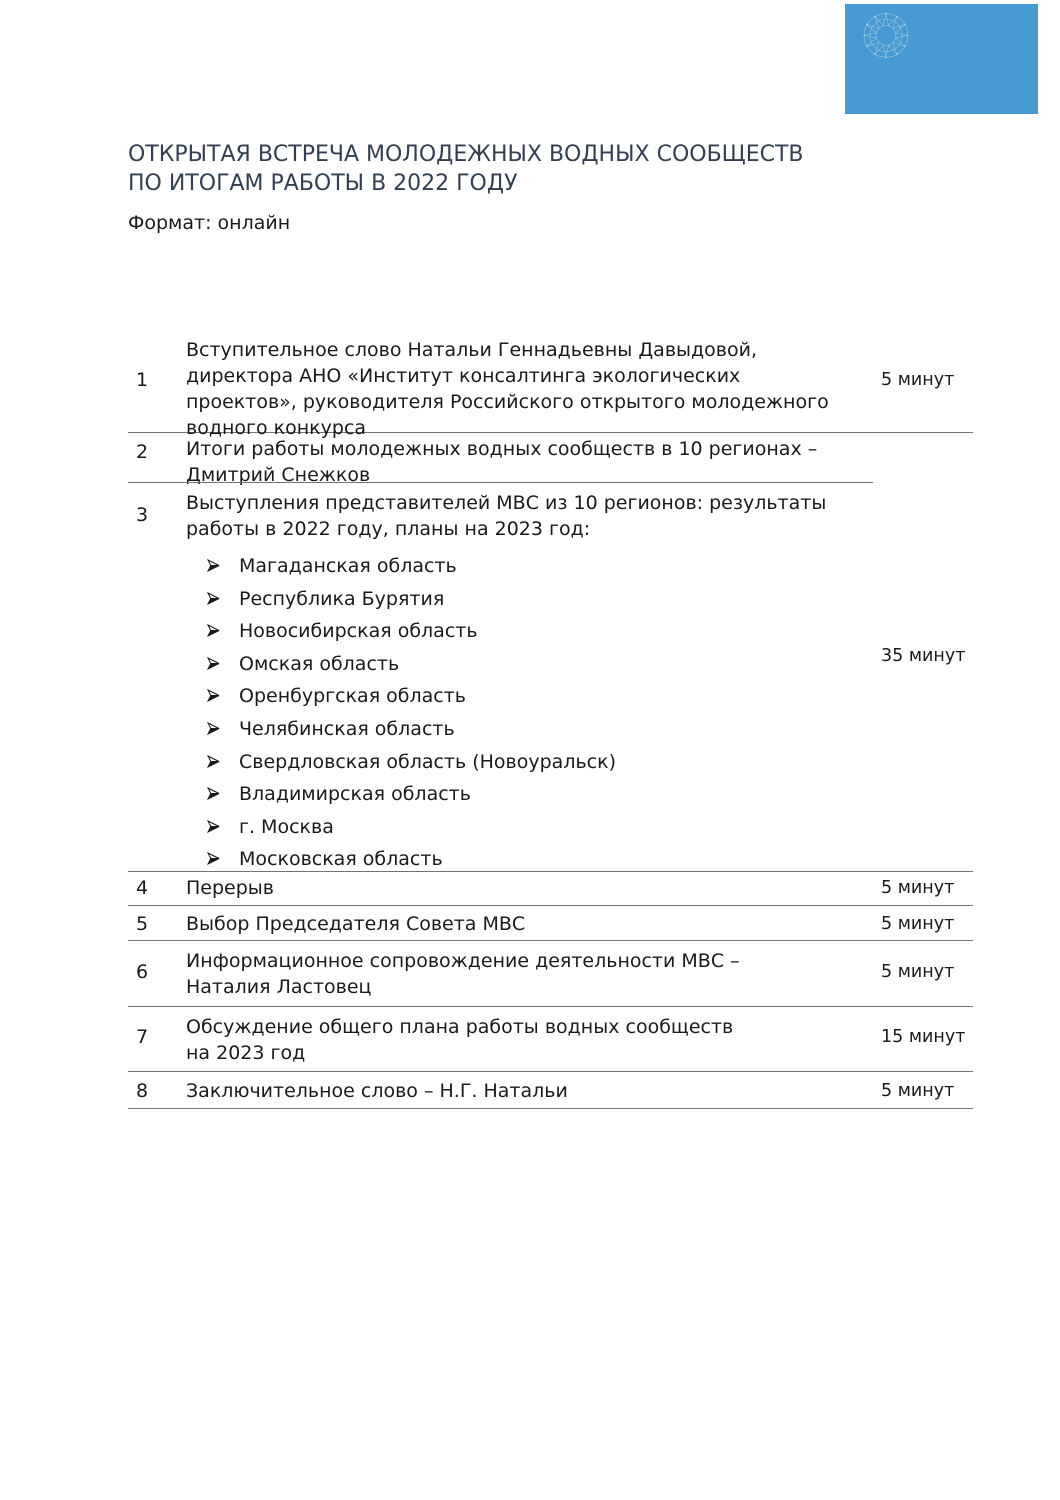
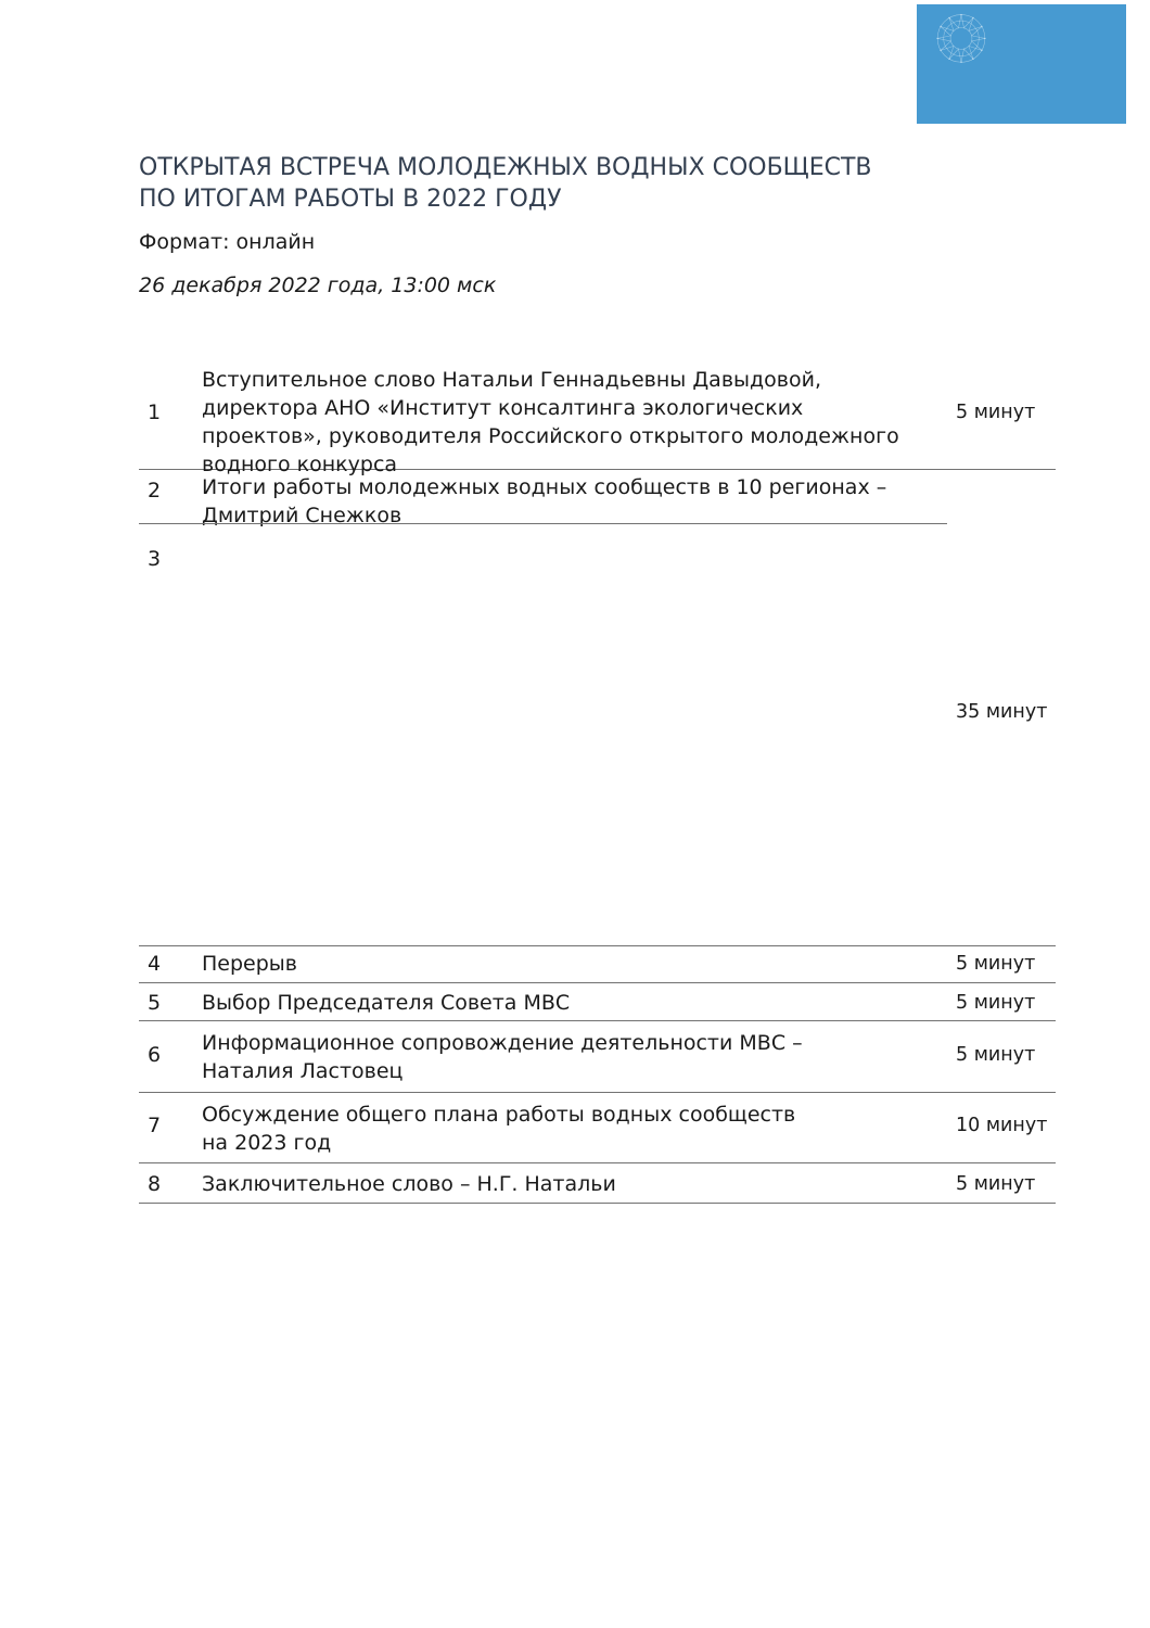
  ОТКРЫТАЯ ВСТРЕЧА МОЛОДЕЖНЫХ ВОДНЫХ СООБЩЕСТВ
  ПО ИТОГАМ РАБОТЫ В 2022 ГОДУ
  Формат: онлайн
+ 26 декабря 2022 года, 13:00 мск
  1
  Вступительное слово Натальи Геннадьевны Давыдовой,
  директора АНО «Институт консалтинга экологических
  проектов», руководителя Российского открытого молодежного
  водного конкурса
  5 минут
  2
  Итоги работы молодежных водных сообществ в 10 регионах –
  Дмитрий Снежков
  3
- Выступления представителей МВС из 10 регионов: результаты
- работы в 2022 году, планы на 2023 год:
- Магаданская область
- Республика Бурятия
- Новосибирская область
- Омская область
- Оренбургская область
- Челябинская область
- Свердловская область (Новоуральск)
- Владимирская область
- г. Москва
- Московская область
  35 минут
  4
  Перерыв
  5 минут
  5
  Выбор Председателя Совета МВС
  5 минут
  6
  Информационное сопровождение деятельности МВС –
  Наталия Ластовец
  5 минут
  7
  Обсуждение общего плана работы водных сообществ
  на 2023 год
- 15 минут
+ 10 минут
  8
  Заключительное слово – Н.Г. Натальи
  5 минут
